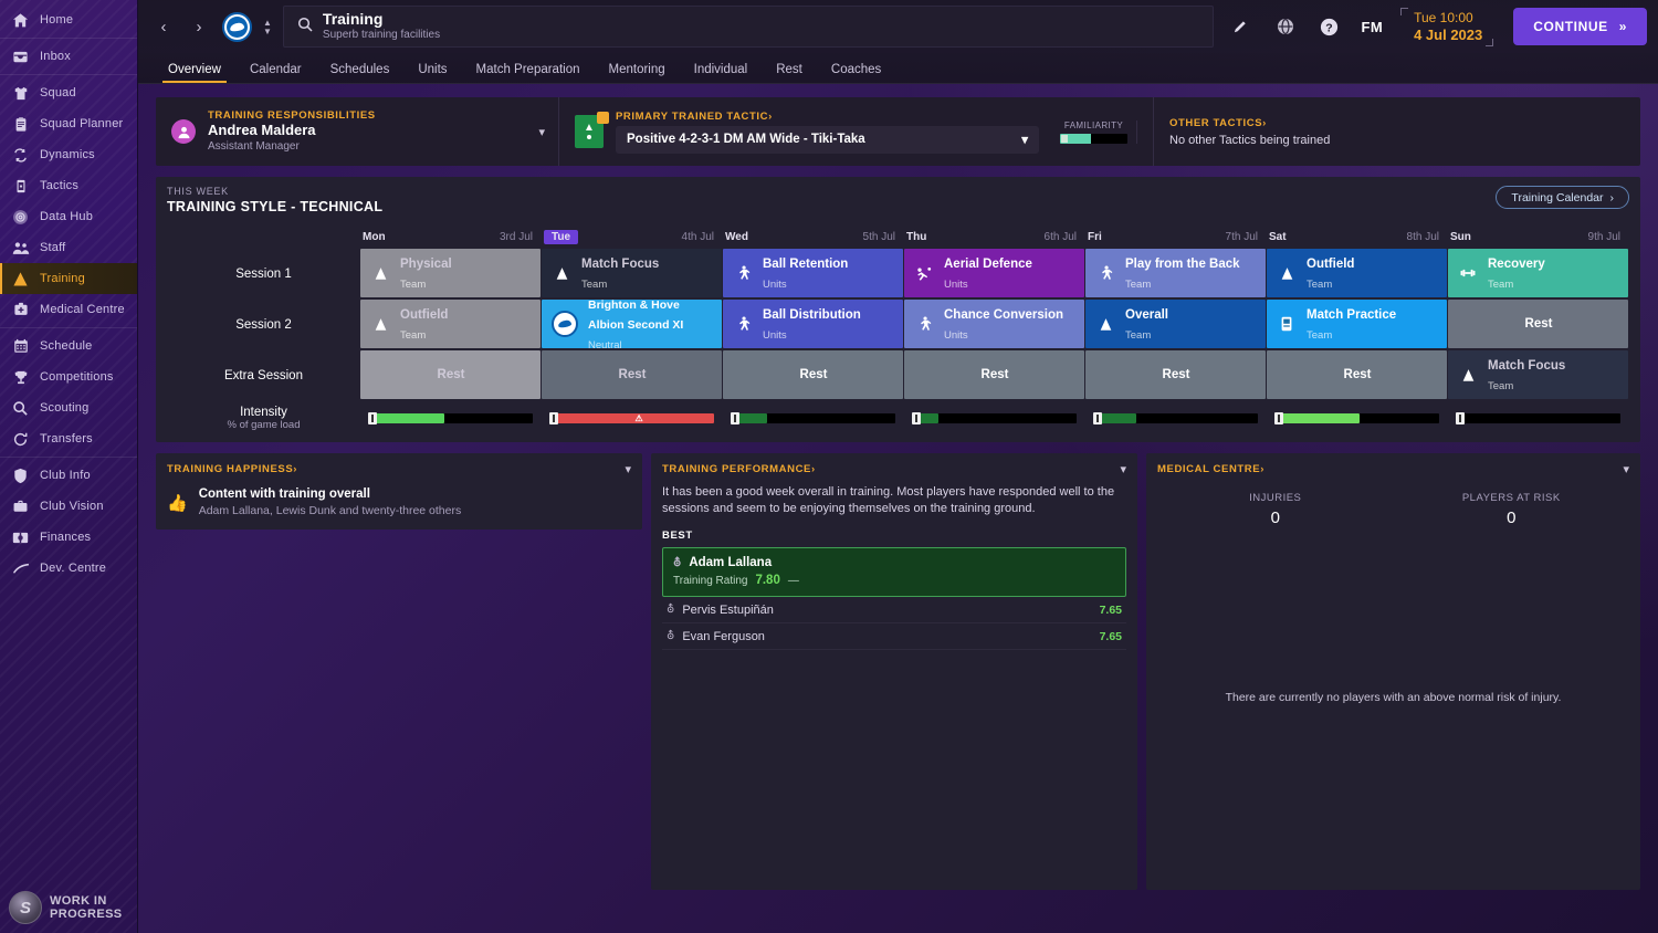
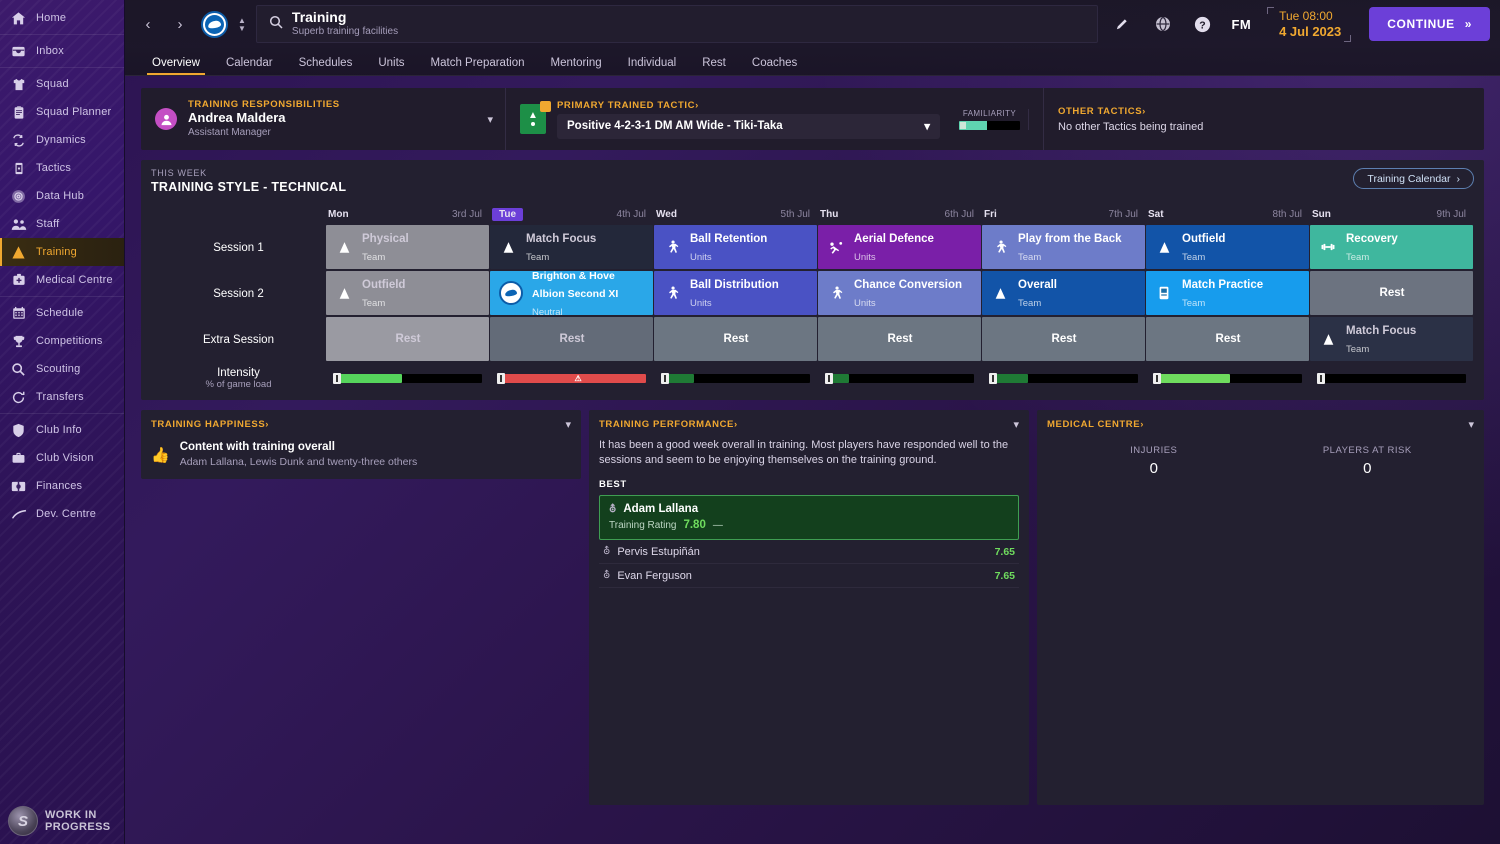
  Home
  Inbox
  Squad
  Squad Planner
  Dynamics
  Tactics
  Data Hub
  Staff
  Training
  Medical Centre
  Schedule
  Competitions
  Scouting
  Transfers
  Club Info
  Club Vision
  Finances
  Dev. Centre
  S
  WORK IN
  PROGRESS
  ‹
  ›
  ▲
  ▼
  Training
  Superb training facilities
  ?
  FM
- Tue 10:00
+ Tue 08:00
  4 Jul 2023
  CONTINUE
  »
  Overview
  Calendar
  Schedules
  Units
  Match Preparation
  Mentoring
  Individual
  Rest
  Coaches
  TRAINING RESPONSIBILITIES
  Andrea Maldera
  Assistant Manager
  ▾
  ▲
  PRIMARY TRAINED TACTIC›
  Positive 4-2-3-1 DM AM Wide - Tiki-Taka
  ▾
  FAMILIARITY
  OTHER TACTICS›
  No other Tactics being trained
  THIS WEEK
  TRAINING STYLE - TECHNICAL
  Training Calendar
  ›
  Mon
  3rd Jul
  Tue
  4th Jul
  Wed
  5th Jul
  Thu
  6th Jul
  Fri
  7th Jul
  Sat
  8th Jul
  Sun
  9th Jul
  Session 1
  Physical
  Team
  Match Focus
  Team
  Ball Retention
  Units
  Aerial Defence
  Units
  Play from the Back
  Team
  Outfield
  Team
  Recovery
  Team
  Session 2
  Outfield
  Team
  Brighton & Hove Albion Second XI
  Neutral
  Ball Distribution
  Units
  Chance Conversion
  Units
  Overall
  Team
  Match Practice
  Team
  Rest
  Extra Session
  Rest
  Rest
  Rest
  Rest
  Rest
  Rest
  Match Focus
  Team
  Intensity
  % of game load
  ⚠
  TRAINING HAPPINESS›
  ▾
  👍
  Content with training overall
  Adam Lallana, Lewis Dunk and twenty-three others
  TRAINING PERFORMANCE›
  ▾
  It has been a good week overall in training. Most players have responded well to the sessions and seem to be enjoying themselves on the training ground.
  BEST
  ⛢
  Adam Lallana
  Training Rating
  7.80
  —
  ⛢
  Pervis Estupiñán
  7.65
  ⛢
  Evan Ferguson
  7.65
  MEDICAL CENTRE›
  ▾
  INJURIES
  0
  PLAYERS AT RISK
  0
- There are currently no players with an above normal risk of injury.
